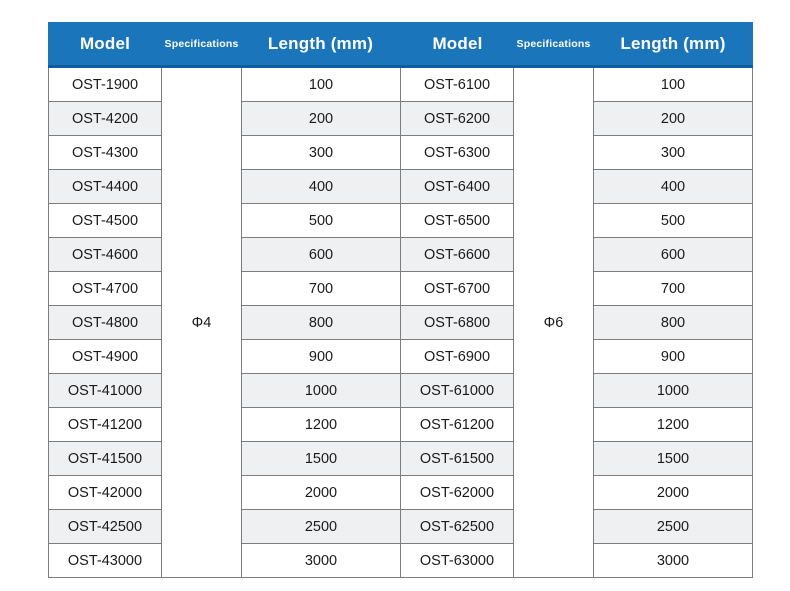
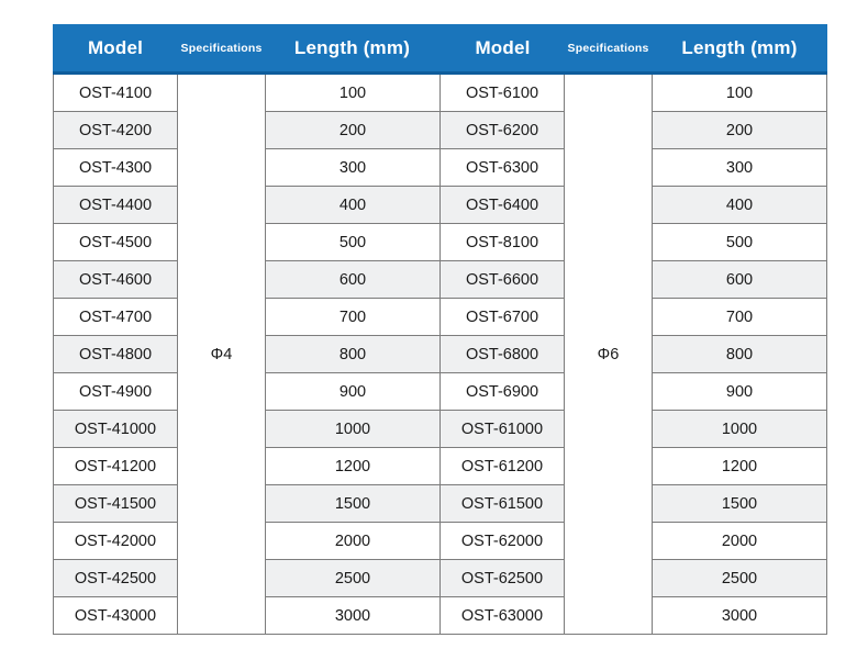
  Model	Specifications	Length (mm)	Model	Specifications	Length (mm)
- OST-1900	Φ4	100	OST-6100	Φ6	100
+ OST-4100	Φ4	100	OST-6100	Φ6	100
  OST-4200	200	OST-6200	200
  OST-4300	300	OST-6300	300
  OST-4400	400	OST-6400	400
- OST-4500	500	OST-6500	500
+ OST-4500	500	OST-8100	500
  OST-4600	600	OST-6600	600
  OST-4700	700	OST-6700	700
  OST-4800	800	OST-6800	800
  OST-4900	900	OST-6900	900
  OST-41000	1000	OST-61000	1000
  OST-41200	1200	OST-61200	1200
  OST-41500	1500	OST-61500	1500
  OST-42000	2000	OST-62000	2000
  OST-42500	2500	OST-62500	2500
  OST-43000	3000	OST-63000	3000
